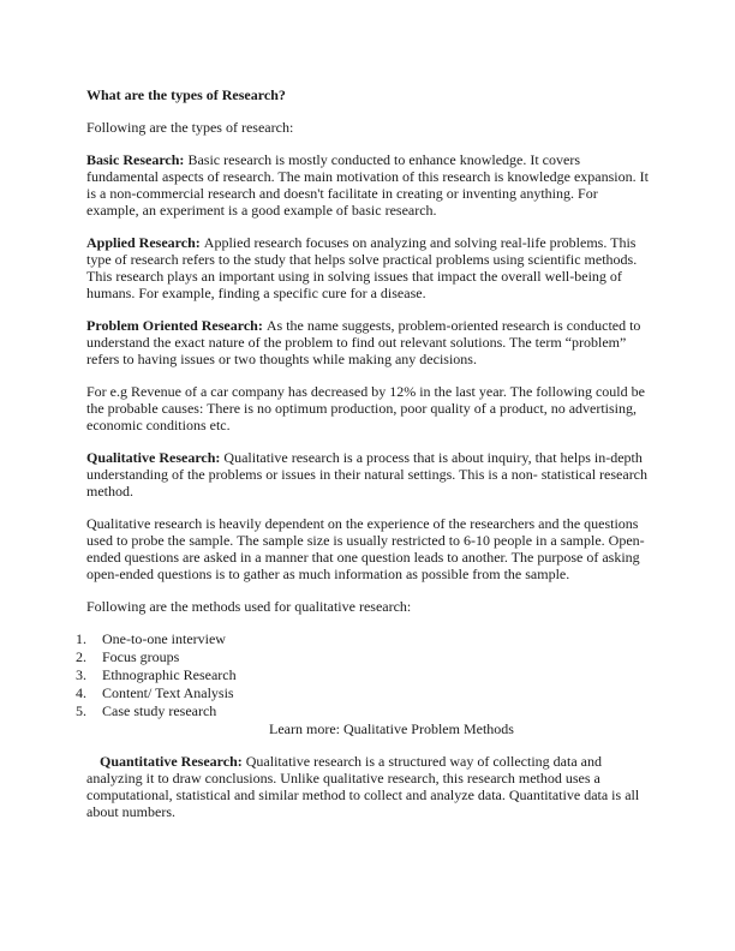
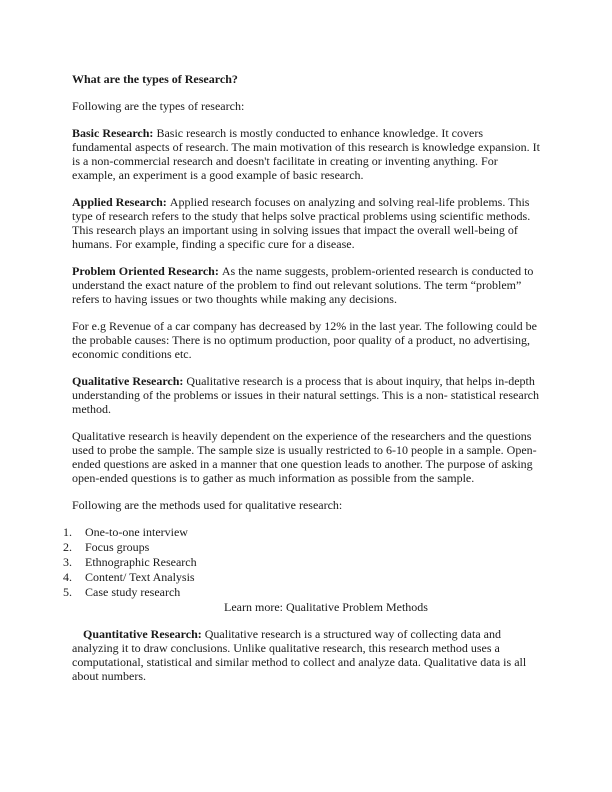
  What are the types of Research?
  Following are the types of research:
  Basic Research: Basic research is mostly conducted to enhance knowledge. It covers fundamental aspects of research. The main motivation of this research is knowledge expansion. It is a non-commercial research and doesn't facilitate in creating or inventing anything. For example, an experiment is a good example of basic research.
  Applied Research: Applied research focuses on analyzing and solving real-life problems. This type of research refers to the study that helps solve practical problems using scientific methods. This research plays an important using in solving issues that impact the overall well-being of humans. For example, finding a specific cure for a disease.
  Problem Oriented Research: As the name suggests, problem-oriented research is conducted to understand the exact nature of the problem to find out relevant solutions. The term “problem” refers to having issues or two thoughts while making any decisions.
  For e.g Revenue of a car company has decreased by 12% in the last year. The following could be the probable causes: There is no optimum production, poor quality of a product, no advertising, economic conditions etc.
  Qualitative Research: Qualitative research is a process that is about inquiry, that helps in-depth understanding of the problems or issues in their natural settings. This is a non- statistical research method.
  Qualitative research is heavily dependent on the experience of the researchers and the questions used to probe the sample. The sample size is usually restricted to 6-10 people in a sample. Open-ended questions are asked in a manner that one question leads to another. The purpose of asking open-ended questions is to gather as much information as possible from the sample.
  Following are the methods used for qualitative research:
  1.
  One-to-one interview
  2.
  Focus groups
  3.
  Ethnographic Research
  4.
  Content/ Text Analysis
  5.
  Case study research
  Learn more: Qualitative Problem Methods
- Quantitative Research: Qualitative research is a structured way of collecting data and analyzing it to draw conclusions. Unlike qualitative research, this research method uses a computational, statistical and similar method to collect and analyze data. Quantitative data is all about numbers.
+ Quantitative Research: Qualitative research is a structured way of collecting data and analyzing it to draw conclusions. Unlike qualitative research, this research method uses a computational, statistical and similar method to collect and analyze data. Qualitative data is all about numbers.
